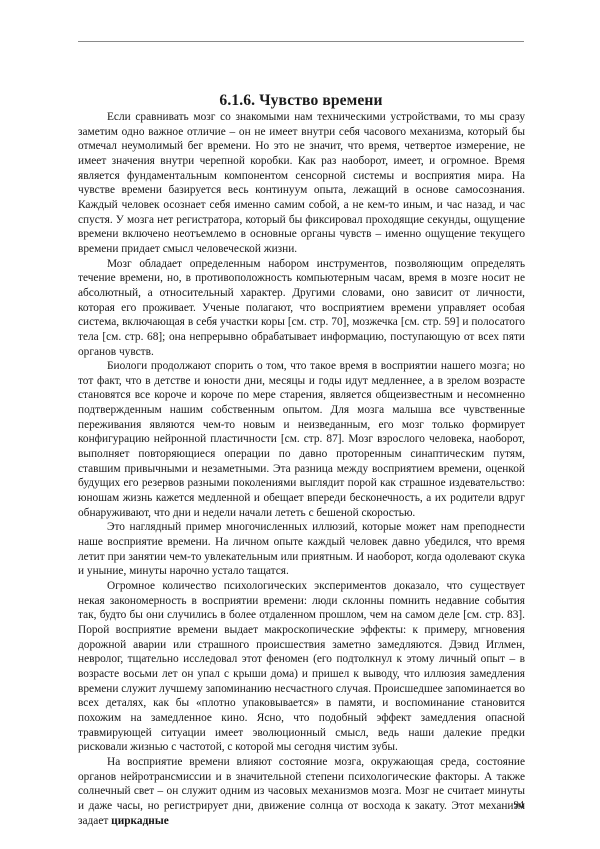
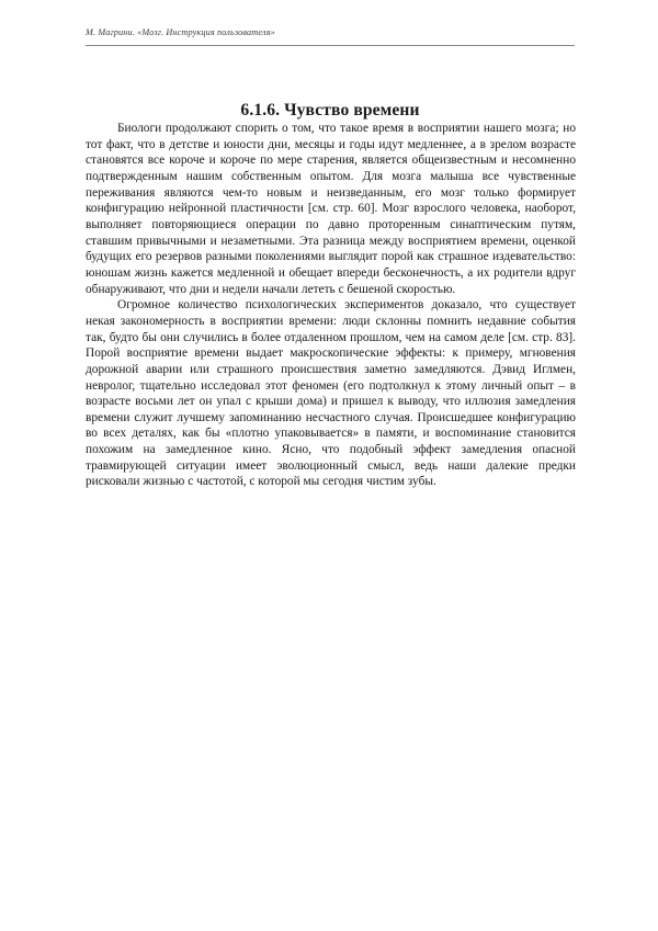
+ М. Магрини. «Мозг. Инструкция пользователя»
  6.1.6. Чувство времени
- Если сравнивать мозг со знакомыми нам техническими устройствами, то мы сразу заметим одно важное отличие – он не имеет внутри себя часового механизма, который бы отмечал неумолимый бег времени. Но это не значит, что время, четвертое измерение, не имеет значения внутри черепной коробки. Как раз наоборот, имеет, и огромное. Время является фундаментальным компонентом сенсорной системы и восприятия мира. На чувстве времени базируется весь континуум опыта, лежащий в основе самосознания. Каждый человек осознает себя именно самим собой, а не кем-то иным, и час назад, и час спустя. У мозга нет регистратора, который бы фиксировал проходящие секунды, ощущение времени включено неотъемлемо в основные органы чувств – именно ощущение текущего времени придает смысл человеческой жизни.
- Мозг обладает определенным набором инструментов, позволяющим определять течение времени, но, в противоположность компьютерным часам, время в мозге носит не абсолютный, а относительный характер. Другими словами, оно зависит от личности, которая его проживает. Ученые полагают, что восприятием времени управляет особая система, включающая в себя участки коры [см. стр. 70], мозжечка [см. стр. 59] и полосатого тела [см. стр. 68]; она непрерывно обрабатывает информацию, поступающую от всех пяти органов чувств.
- Биологи продолжают спорить о том, что такое время в восприятии нашего мозга; но тот факт, что в детстве и юности дни, месяцы и годы идут медленнее, а в зрелом возрасте становятся все короче и короче по мере старения, является общеизвестным и несомненно подтвержденным нашим собственным опытом. Для мозга малыша все чувственные переживания являются чем-то новым и неизведанным, его мозг только формирует конфигурацию нейронной пластичности [см. стр. 87]. Мозг взрослого человека, наоборот, выполняет повторяющиеся операции по давно проторенным синаптическим путям, ставшим привычными и незаметными. Эта разница между восприятием времени, оценкой будущих его резервов разными поколениями выглядит порой как страшное издевательство: юношам жизнь кажется медленной и обещает впереди бесконечность, а их родители вдруг обнаруживают, что дни и недели начали лететь с бешеной скоростью.
+ Биологи продолжают спорить о том, что такое время в восприятии нашего мозга; но тот факт, что в детстве и юности дни, месяцы и годы идут медленнее, а в зрелом возрасте становятся все короче и короче по мере старения, является общеизвестным и несомненно подтвержденным нашим собственным опытом. Для мозга малыша все чувственные переживания являются чем-то новым и неизведанным, его мозг только формирует конфигурацию нейронной пластичности [см. стр. 60]. Мозг взрослого человека, наоборот, выполняет повторяющиеся операции по давно проторенным синаптическим путям, ставшим привычными и незаметными. Эта разница между восприятием времени, оценкой будущих его резервов разными поколениями выглядит порой как страшное издевательство: юношам жизнь кажется медленной и обещает впереди бесконечность, а их родители вдруг обнаруживают, что дни и недели начали лететь с бешеной скоростью.
- Это наглядный пример многочисленных иллюзий, которые может нам преподнести наше восприятие времени. На личном опыте каждый человек давно убедился, что время летит при занятии чем-то увлекательным или приятным. И наоборот, когда одолевают скука и уныние, минуты нарочно устало тащатся.
- Огромное количество психологических экспериментов доказало, что существует некая закономерность в восприятии времени: люди склонны помнить недавние события так, будто бы они случились в более отдаленном прошлом, чем на самом деле [см. стр. 83]. Порой восприятие времени выдает макроскопические эффекты: к примеру, мгновения дорожной аварии или страшного происшествия заметно замедляются. Дэвид Иглмен, невролог, тщательно исследовал этот феномен (его подтолкнул к этому личный опыт – в возрасте восьми лет он упал с крыши дома) и пришел к выводу, что иллюзия замедления времени служит лучшему запоминанию несчастного случая. Происшедшее запоминается во всех деталях, как бы «плотно упаковывается» в памяти, и воспоминание становится похожим на замедленное кино. Ясно, что подобный эффект замедления опасной травмирующей ситуации имеет эволюционный смысл, ведь наши далекие предки рисковали жизнью с частотой, с которой мы сегодня чистим зубы.
+ Огромное количество психологических экспериментов доказало, что существует некая закономерность в восприятии времени: люди склонны помнить недавние события так, будто бы они случились в более отдаленном прошлом, чем на самом деле [см. стр. 83]. Порой восприятие времени выдает макроскопические эффекты: к примеру, мгновения дорожной аварии или страшного происшествия заметно замедляются. Дэвид Иглмен, невролог, тщательно исследовал этот феномен (его подтолкнул к этому личный опыт – в возрасте восьми лет он упал с крыши дома) и пришел к выводу, что иллюзия замедления времени служит лучшему запоминанию несчастного случая. Происшедшее конфигурацию во всех деталях, как бы «плотно упаковывается» в памяти, и воспоминание становится похожим на замедленное кино. Ясно, что подобный эффект замедления опасной травмирующей ситуации имеет эволюционный смысл, ведь наши далекие предки рисковали жизнью с частотой, с которой мы сегодня чистим зубы.
- На восприятие времени влияют состояние мозга, окружающая среда, состояние органов нейротрансмиссии и в значительной степени психологические факторы. А также солнечный свет – он служит одним из часовых механизмов мозга. Мозг не считает минуты и даже часы, но регистрирует дни, движение солнца от восхода к закату. Этот механизм задает циркадные
- 94
